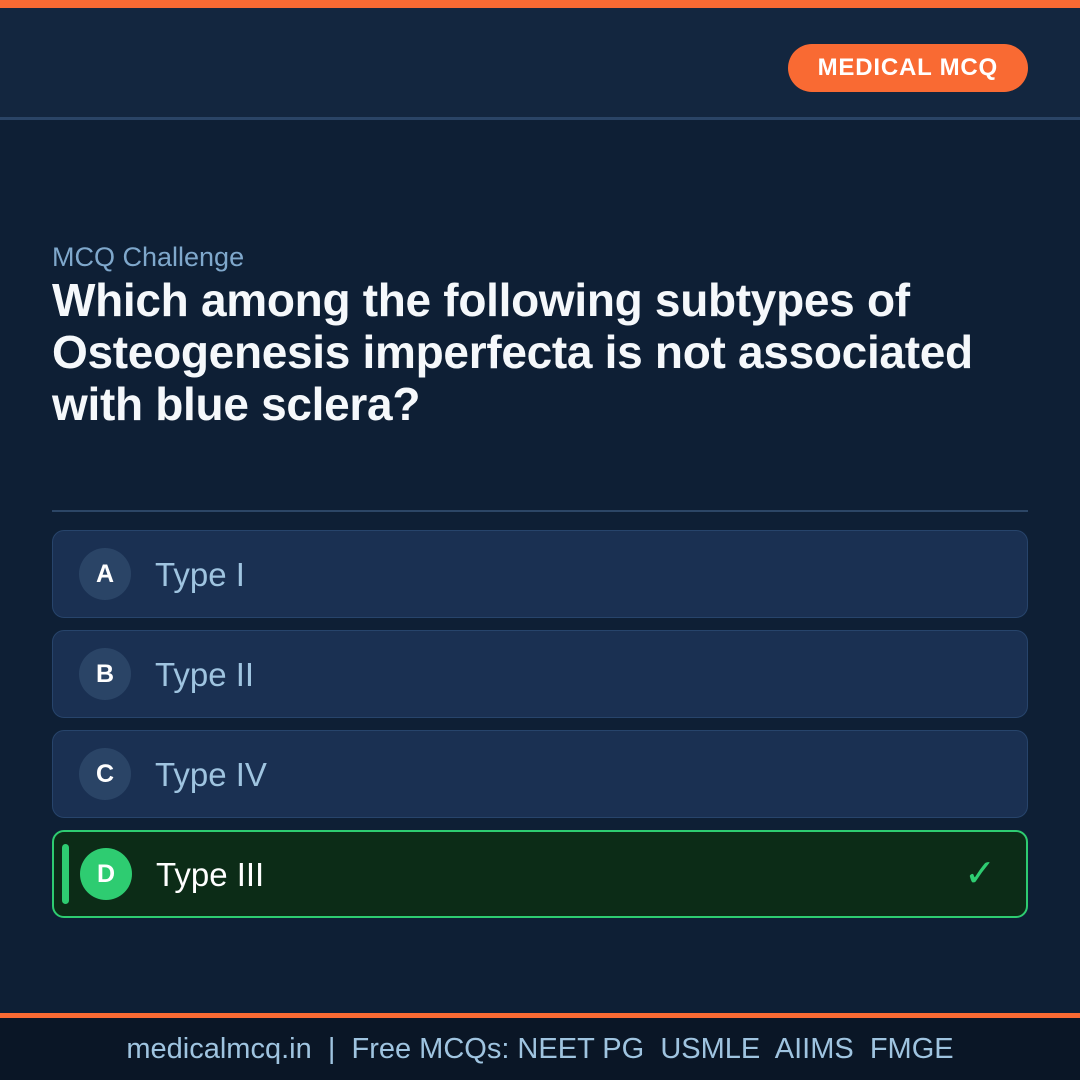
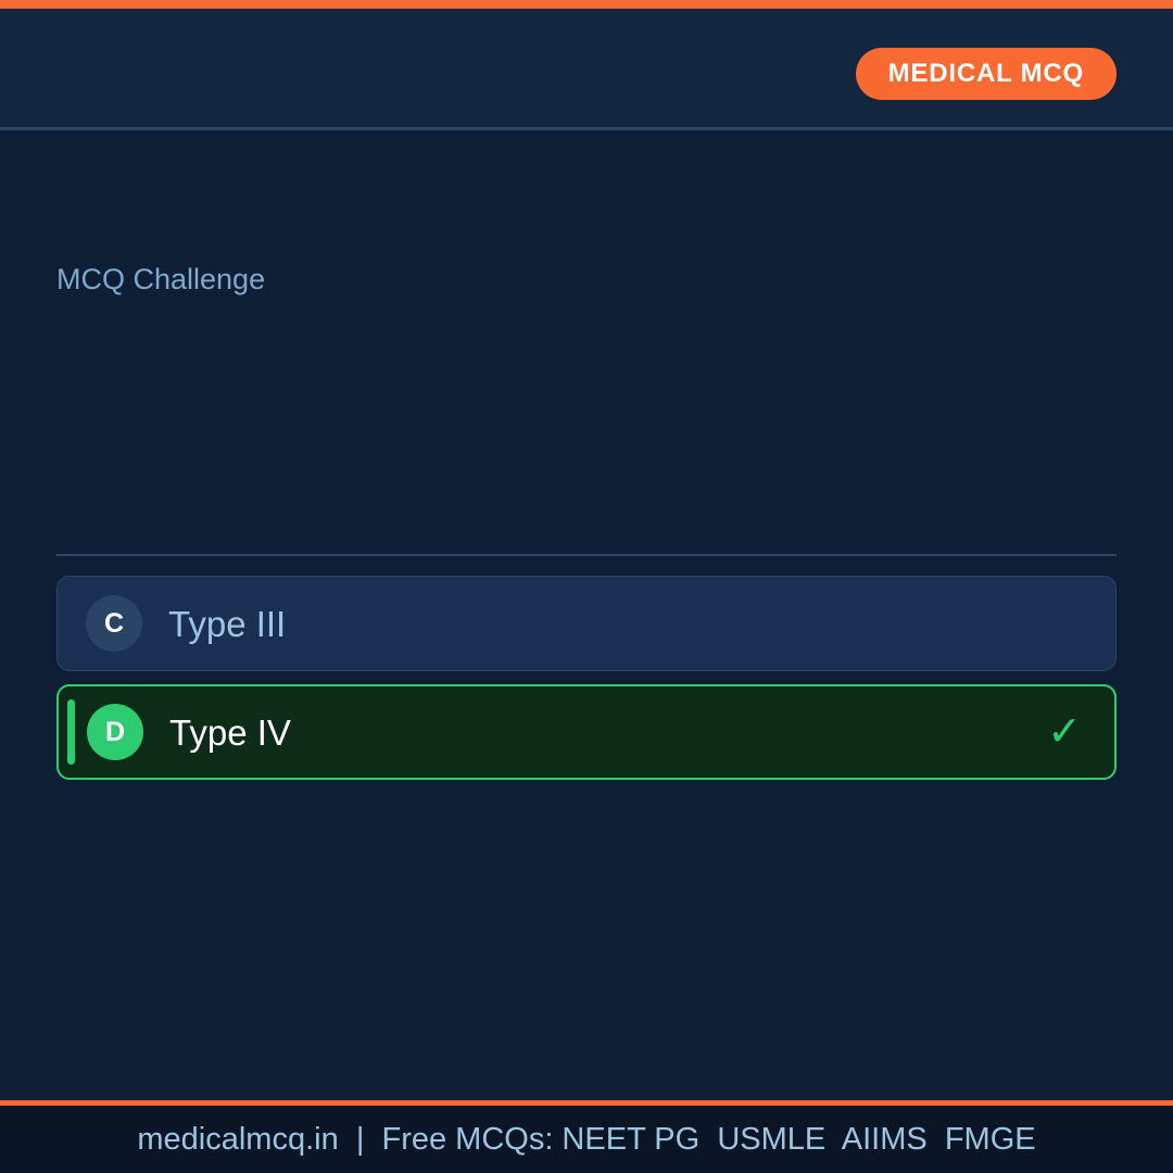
  MEDICAL MCQ
  MCQ Challenge
- Which among the following subtypes of Osteogenesis imperfecta is not associated with blue sclera?
- A
- Type I
- B
- Type II
  C
- Type IV
+ Type III
  D
- Type III
+ Type IV
  ✓
  medicalmcq.in | Free MCQs: NEET PG USMLE AIIMS FMGE
